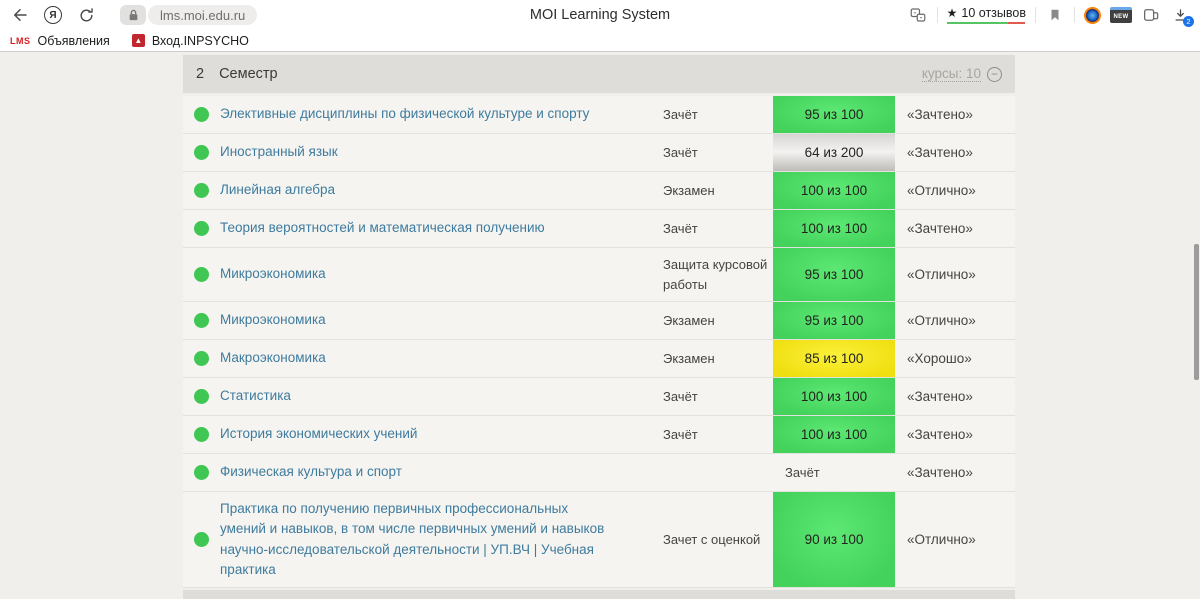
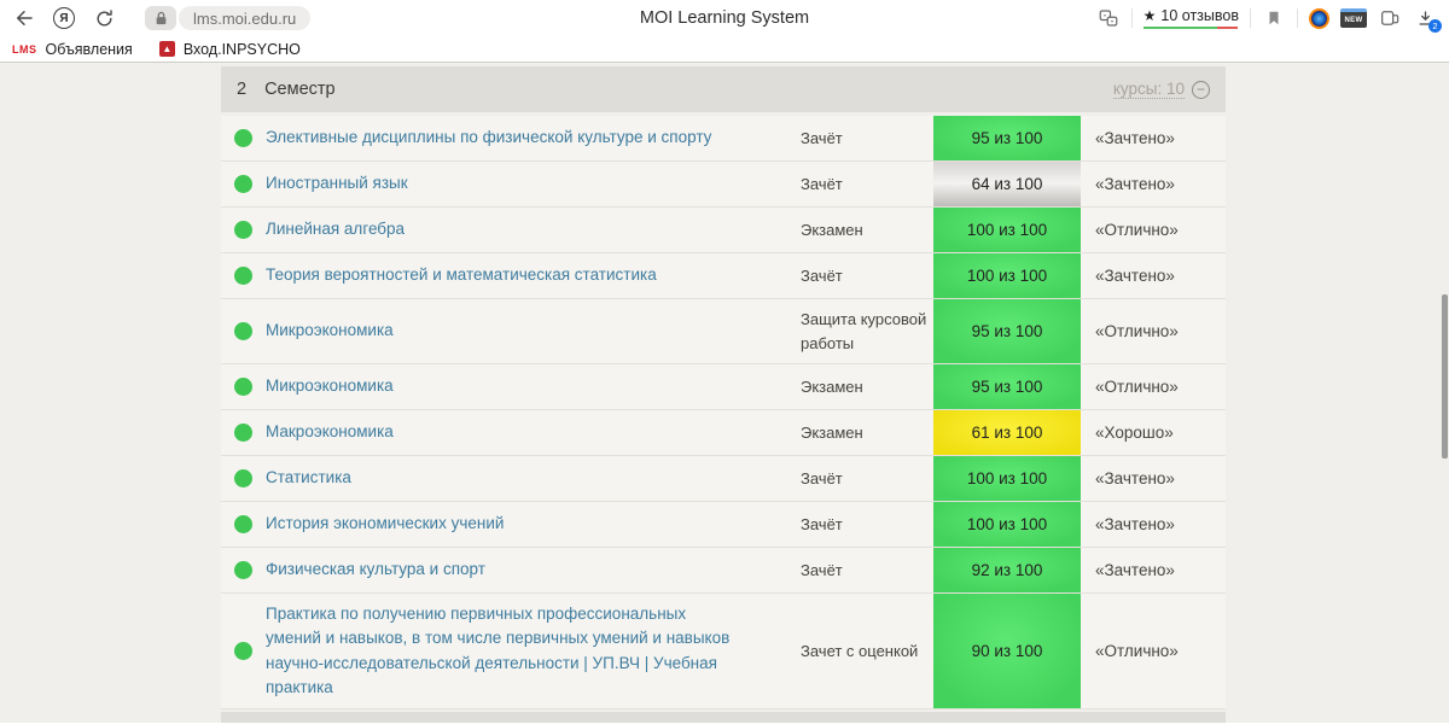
  Я
  lms.moi.edu.ru
  MOI Learning System
  ★
  10 отзывов
  2
  LMS
  Объявления
  ▲
  Вход.INPSYCHO
  2
  Семестр
  курсы: 10
  −
  Элективные дисциплины по физической культуре и спорту
  Зачёт
  95 из 100
  «Зачтено»
  Иностранный язык
  Зачёт
- 64 из 200
+ 64 из 100
  «Зачтено»
  Линейная алгебра
  Экзамен
  100 из 100
  «Отлично»
- Теория вероятностей и математическая получению
+ Теория вероятностей и математическая статистика
  Зачёт
  100 из 100
  «Зачтено»
  Микроэкономика
  Защита курсовой работы
  95 из 100
  «Отлично»
  Микроэкономика
  Экзамен
  95 из 100
  «Отлично»
  Макроэкономика
  Экзамен
- 85 из 100
+ 61 из 100
  «Хорошо»
  Статистика
  Зачёт
  100 из 100
  «Зачтено»
  История экономических учений
  Зачёт
  100 из 100
  «Зачтено»
  Физическая культура и спорт
  Зачёт
+ 92 из 100
  «Зачтено»
  Практика по получению первичных профессиональных умений и навыков, в том числе первичных умений и навыков научно-исследовательской деятельности | УП.ВЧ | Учебная практика
  Зачет с оценкой
  90 из 100
  «Отлично»
